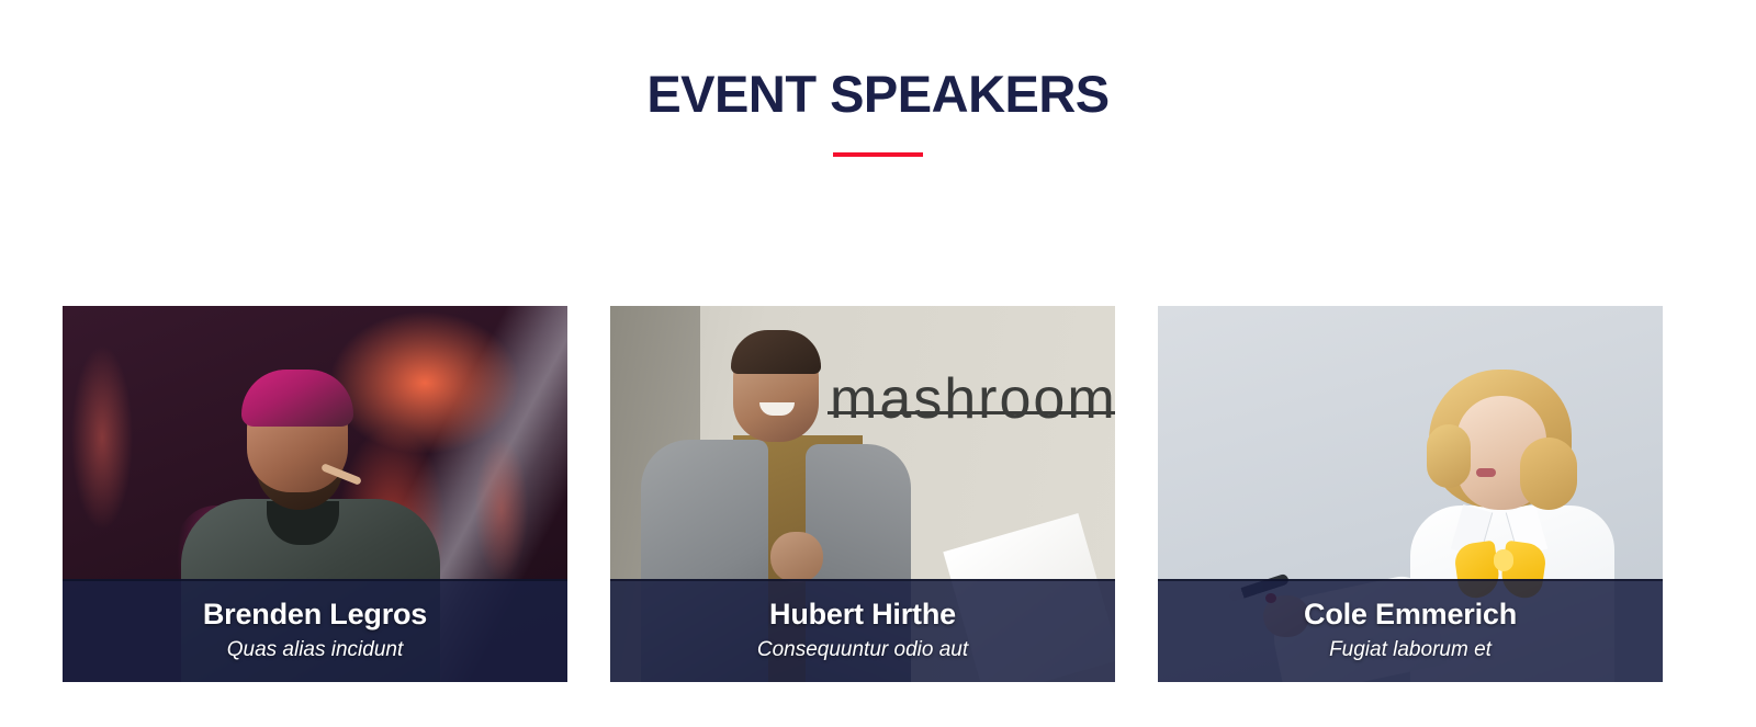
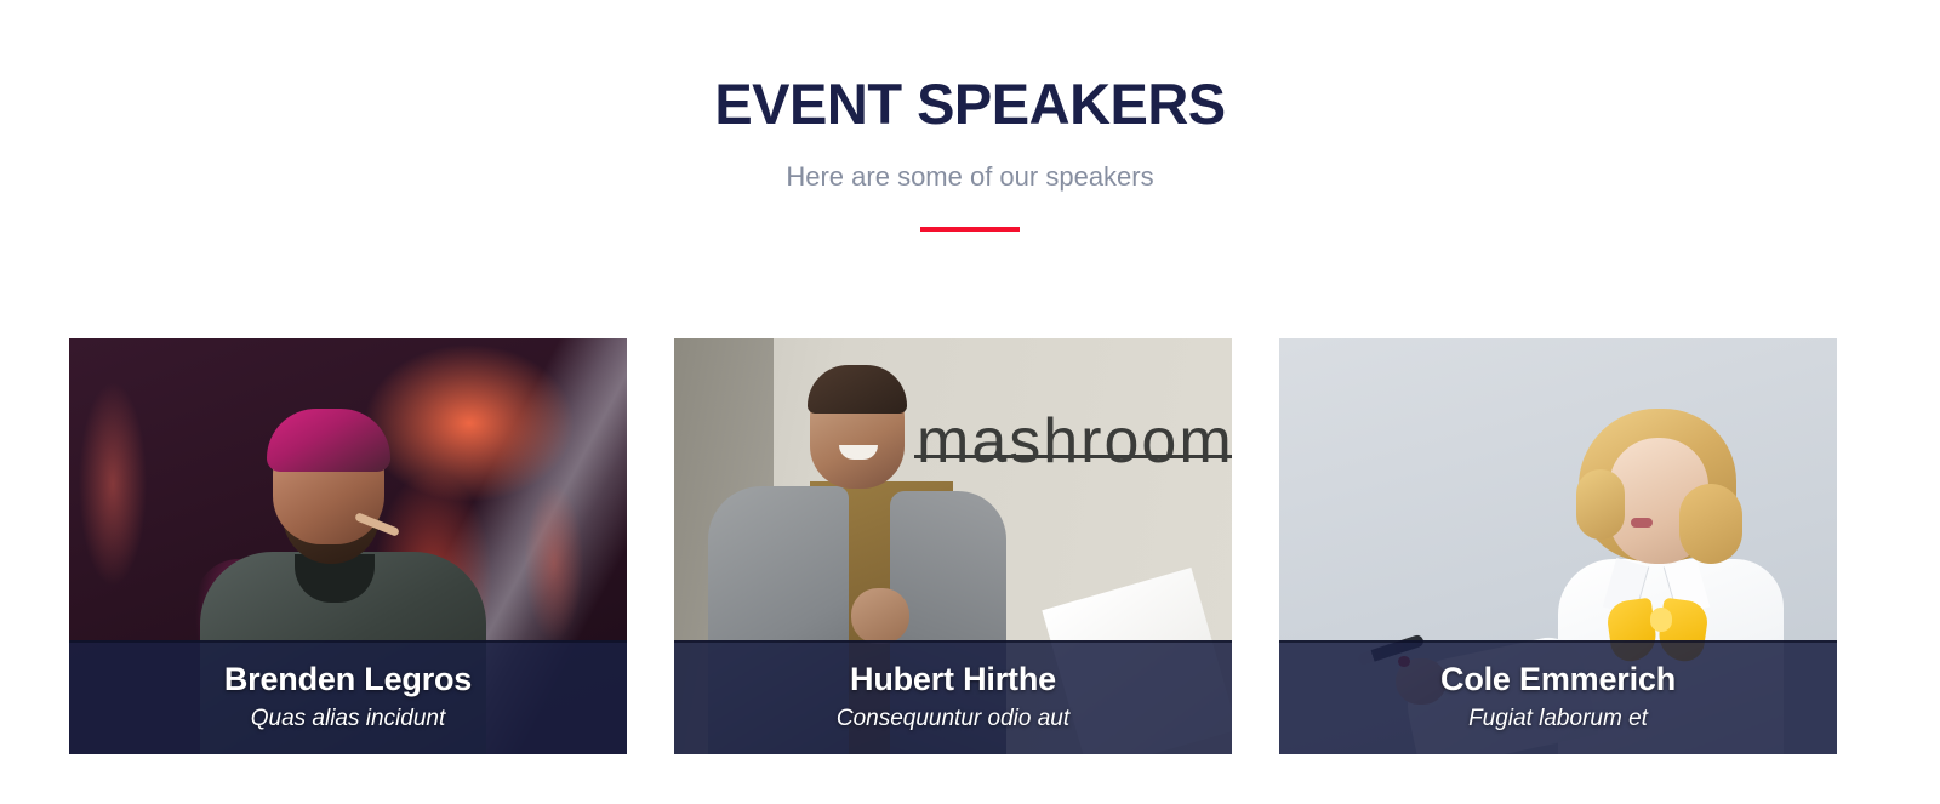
  EVENT SPEAKERS
+ Here are some of our speakers
  Brenden Legros
  Quas alias incidunt
  mashroom
  Hubert Hirthe
  Consequuntur odio aut
  Cole Emmerich
  Fugiat laborum et
